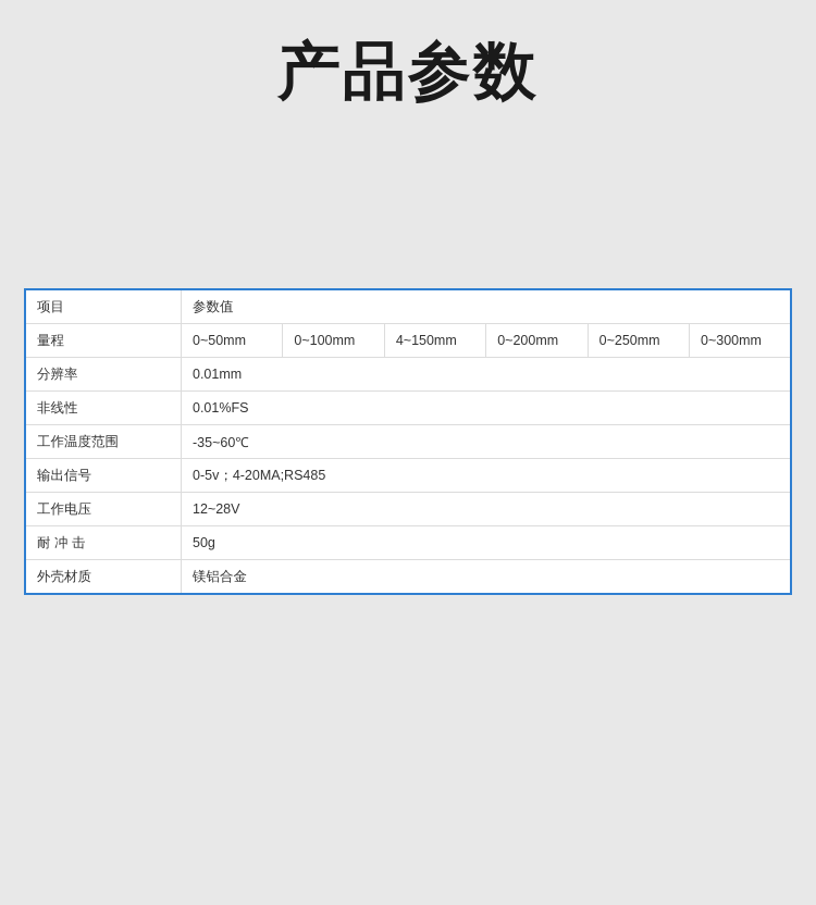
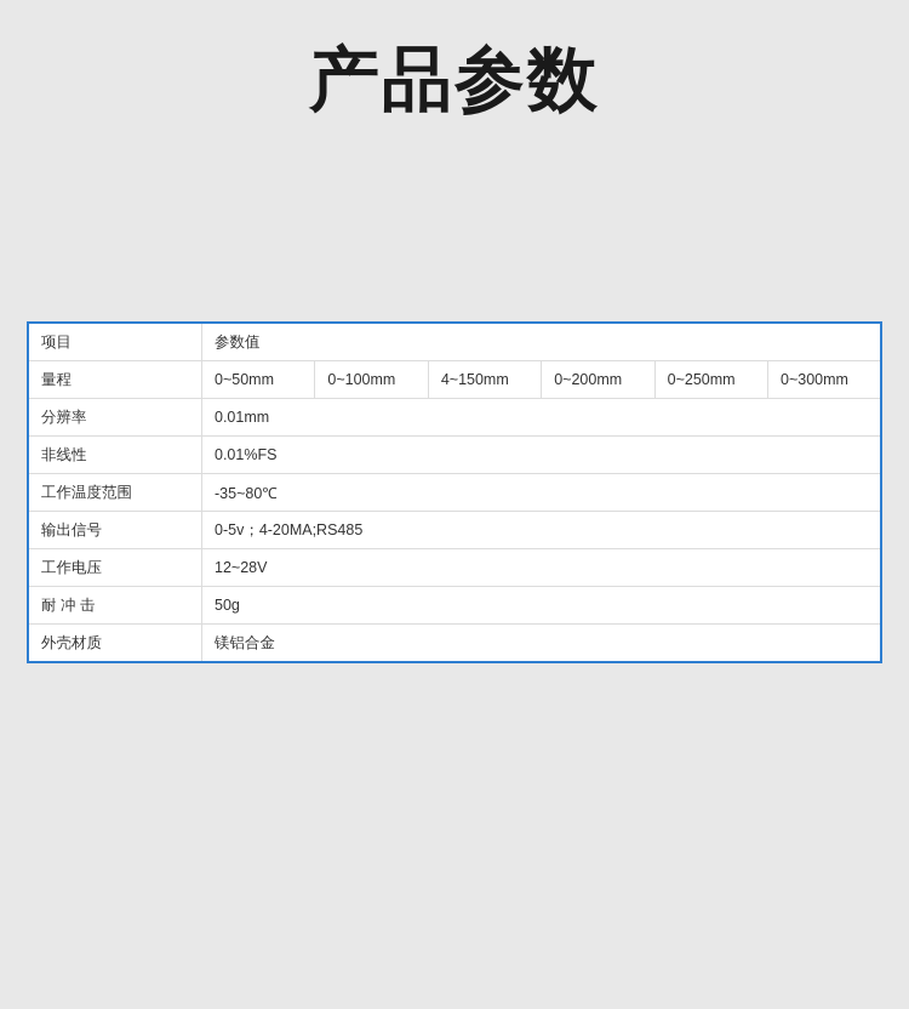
  产品参数
  项目	参数值
  量程	0~50mm	0~100mm	4~150mm	0~200mm	0~250mm	0~300mm
  分辨率	0.01mm
  非线性	0.01%FS
- 工作温度范围	-35~60℃
+ 工作温度范围	-35~80℃
  输出信号	0-5v；4-20MA;RS485
  工作电压	12~28V
  耐 冲 击	50g
  外壳材质	镁铝合金
